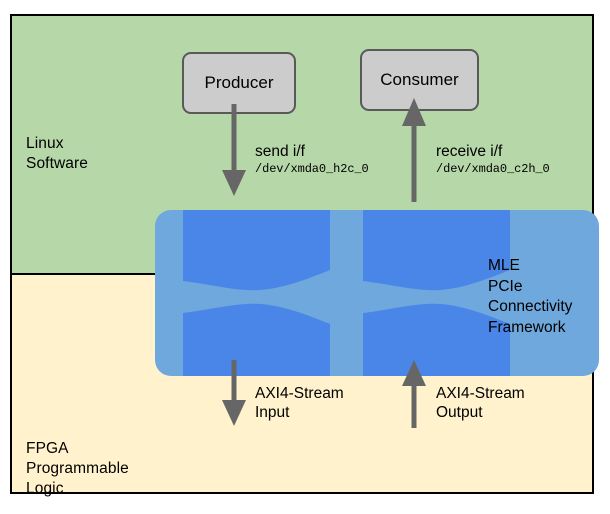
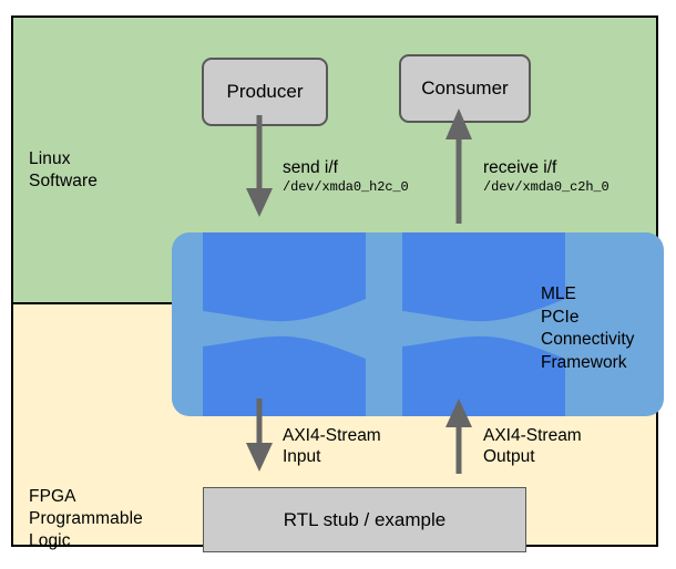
  Linux
  Software
  FPGA
  Programmable
  Logic
  Producer
  Consumer
  MLE
  PCIe
  Connectivity
  Framework
+ RTL stub / example
  send i/f
  /dev/xmda0_h2c_0
  receive i/f
  /dev/xmda0_c2h_0
  AXI4-Stream
  Input
  AXI4-Stream
  Output
